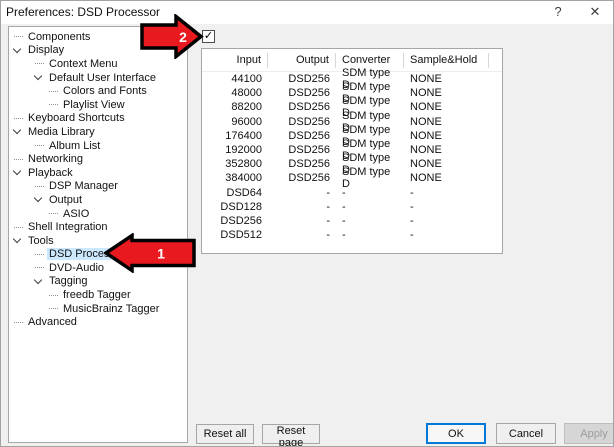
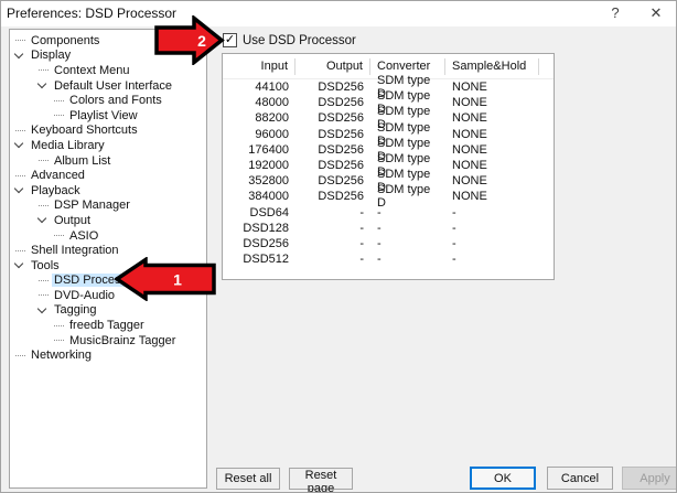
  Preferences: DSD Processor
  ?
  ✕
  Components
  Display
  Context Menu
  Default User Interface
  Colors and Fonts
  Playlist View
  Keyboard Shortcuts
  Media Library
  Album List
- Networking
+ Advanced
  Playback
  DSP Manager
  Output
  ASIO
  Shell Integration
  Tools
  DVD-Audio
  Tagging
  freedb Tagger
  MusicBrainz Tagger
- Advanced
+ Networking
  ✓
+ Use DSD Processor
  Input
  Output
  Converter
  Sample&Hold
  44100
  DSD256
  SDM type D
  NONE
  48000
  DSD256
  SDM type D
  NONE
  88200
  DSD256
  SDM type D
  NONE
  96000
  DSD256
  SDM type D
  NONE
  176400
  DSD256
  SDM type D
  NONE
  192000
  DSD256
  SDM type D
  NONE
  352800
  DSD256
  SDM type D
  NONE
  384000
  DSD256
  SDM type D
  NONE
  DSD64
  -
  -
  -
  DSD128
  -
  -
  -
  DSD256
  -
  -
  -
  DSD512
  -
  -
  -
  Reset all
  Reset page
  OK
  Cancel
  Apply
  1
  2
